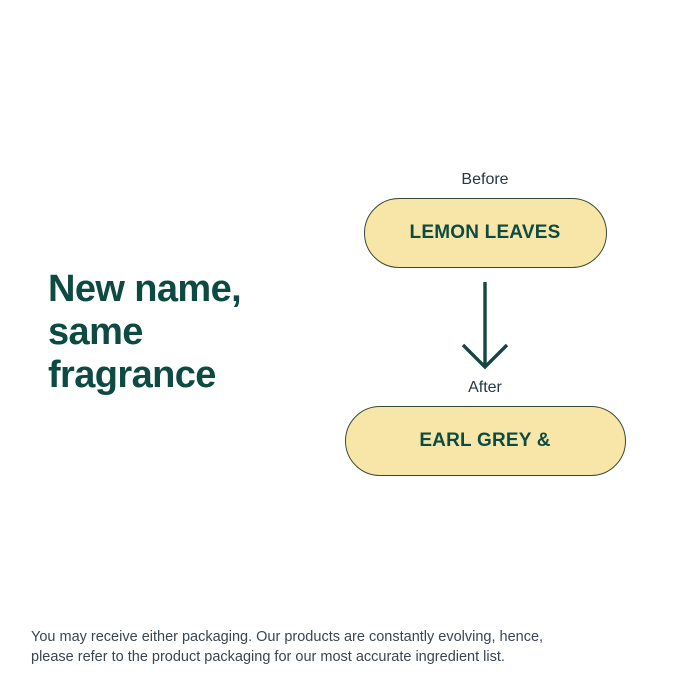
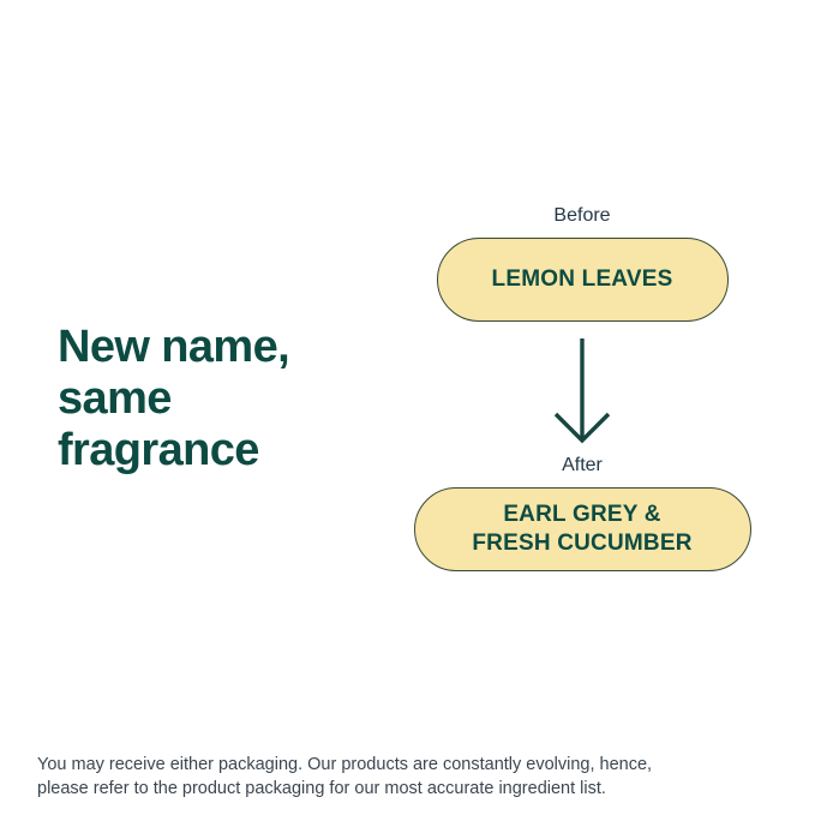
  New name,
  same
  fragrance
  Before
  LEMON LEAVES
  After
  EARL GREY &
+ FRESH CUCUMBER
  You may receive either packaging. Our products are constantly evolving, hence,
  please refer to the product packaging for our most accurate ingredient list.
